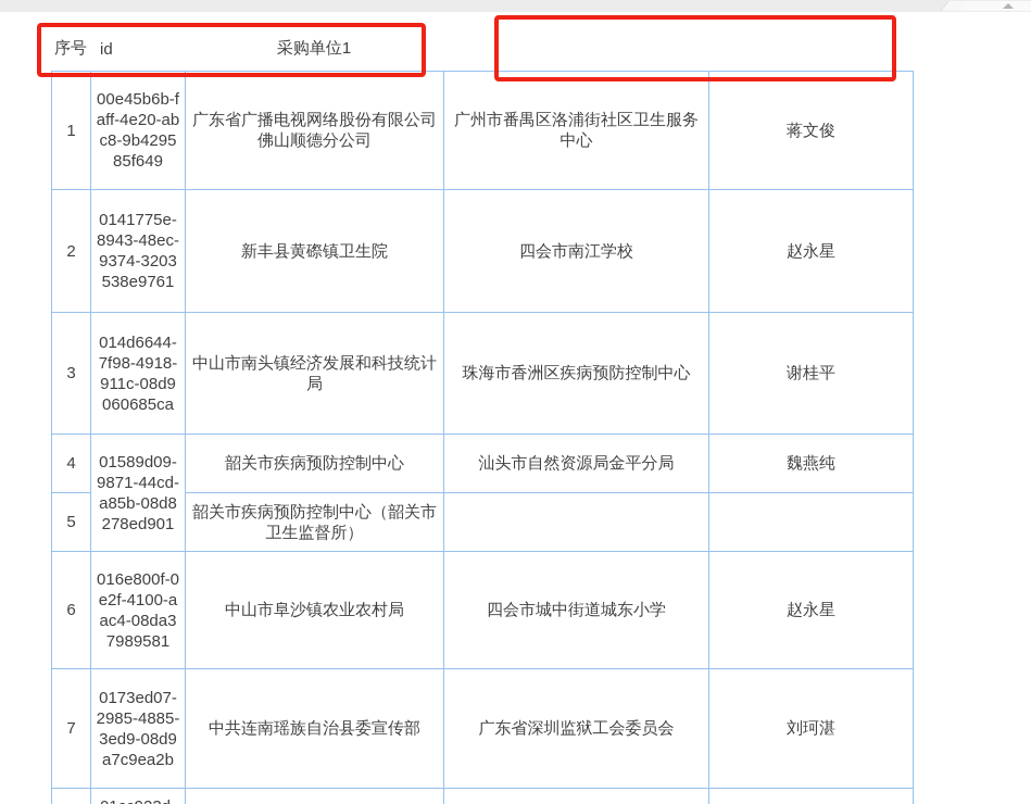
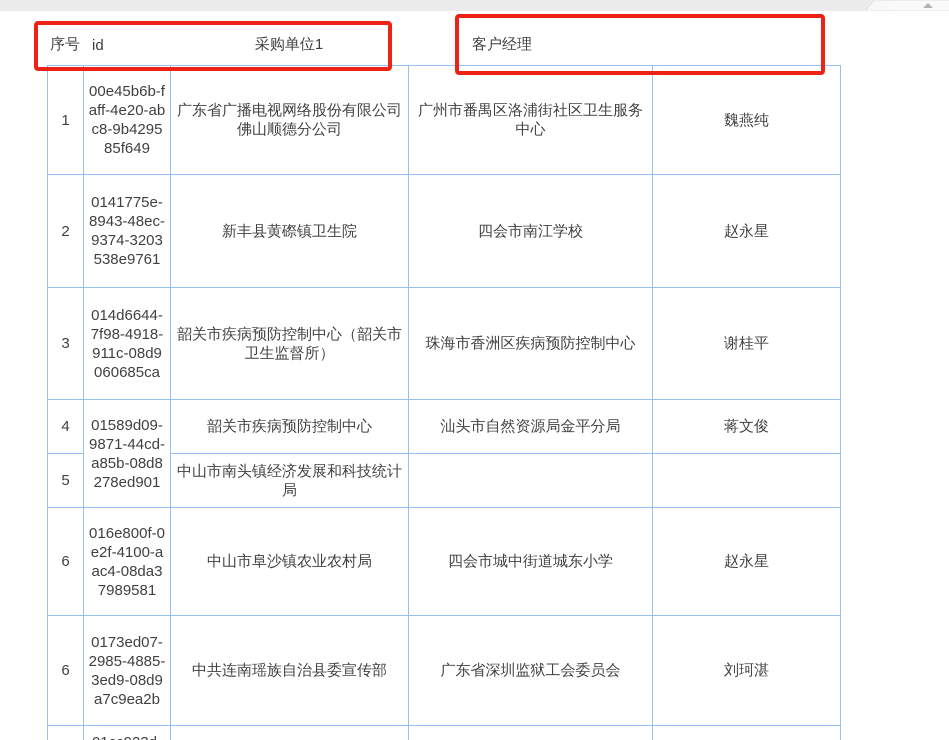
  序号
  id
  采购单位1
+ 客户经理
- 1	00e45b6b-faff-4e20-abc8-9b429585f649	广东省广播电视网络股份有限公司佛山顺德分公司	广州市番禺区洛浦街社区卫生服务中心	蒋文俊
+ 1	00e45b6b-faff-4e20-abc8-9b429585f649	广东省广播电视网络股份有限公司佛山顺德分公司	广州市番禺区洛浦街社区卫生服务中心	魏燕纯
  2	0141775e-8943-48ec-9374-3203538e9761	新丰县黄磜镇卫生院	四会市南江学校	赵永星
- 3	014d6644-7f98-4918-911c-08d9060685ca	中山市南头镇经济发展和科技统计局	珠海市香洲区疾病预防控制中心	谢桂平
+ 3	014d6644-7f98-4918-911c-08d9060685ca	韶关市疾病预防控制中心（韶关市卫生监督所）	珠海市香洲区疾病预防控制中心	谢桂平
- 4	01589d09-9871-44cd-a85b-08d8278ed901	韶关市疾病预防控制中心	汕头市自然资源局金平分局	魏燕纯
+ 4	01589d09-9871-44cd-a85b-08d8278ed901	韶关市疾病预防控制中心	汕头市自然资源局金平分局	蒋文俊
- 5	韶关市疾病预防控制中心（韶关市卫生监督所）
+ 5	中山市南头镇经济发展和科技统计局
  6	016e800f-0e2f-4100-aac4-08da37989581	中山市阜沙镇农业农村局	四会市城中街道城东小学	赵永星
- 7	0173ed07-2985-4885-3ed9-08d9a7c9ea2b	中共连南瑶族自治县委宣传部	广东省深圳监狱工会委员会	刘珂湛
+ 6	0173ed07-2985-4885-3ed9-08d9a7c9ea2b	中共连南瑶族自治县委宣传部	广东省深圳监狱工会委员会	刘珂湛
